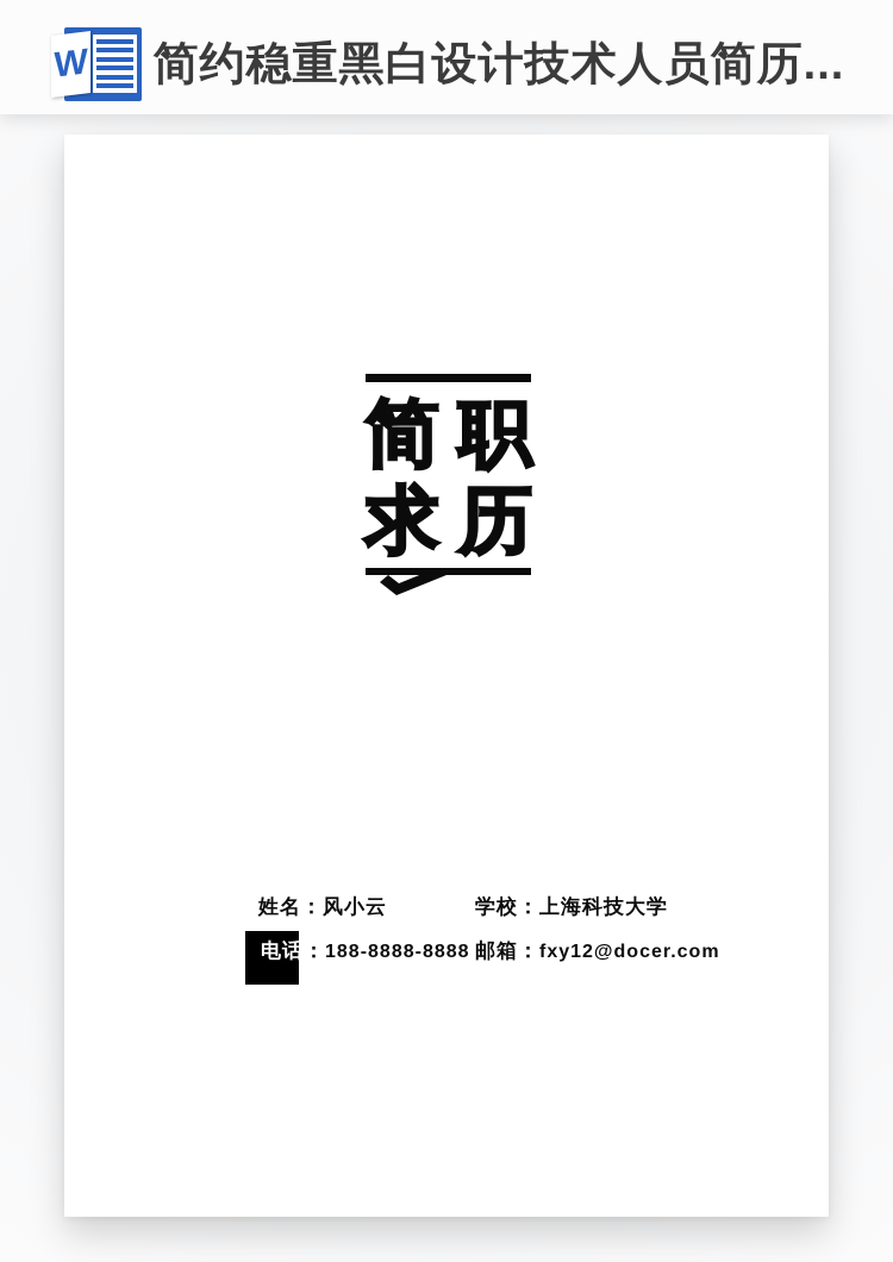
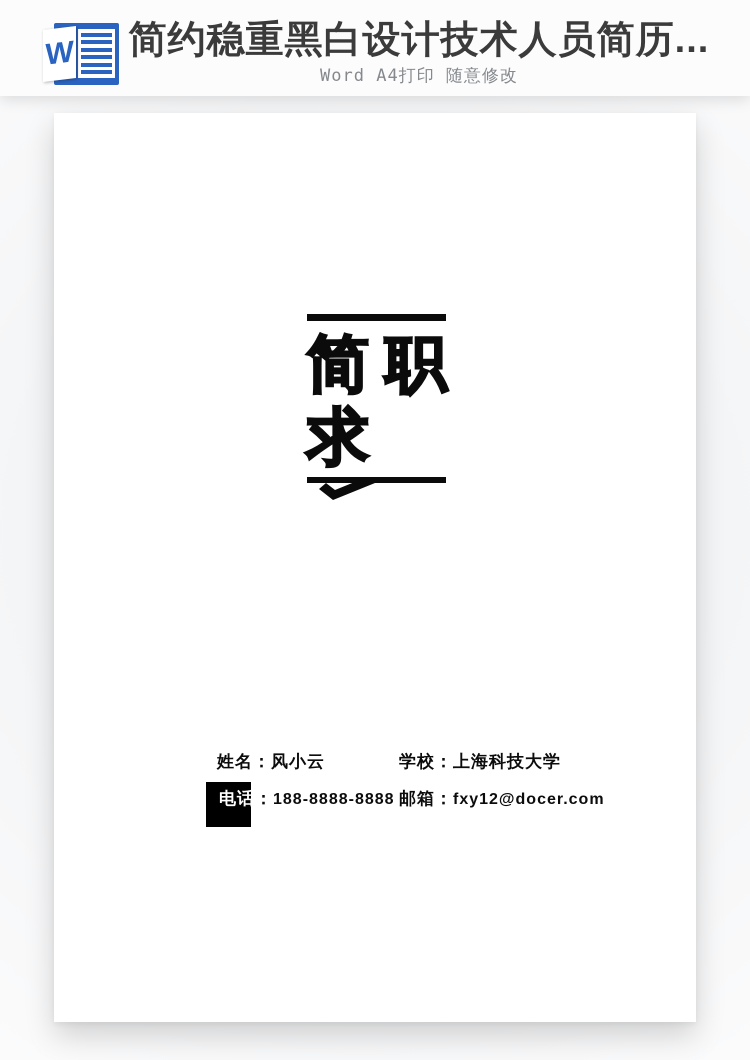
  简约稳重黑白设计技术人员简历...
+ Word A4打印 随意修改
  简
  职
  求
- 历
  姓名：风小云
  学校：上海科技大学
  电话：188-8888-8888
  邮箱：fxy12@docer.com
